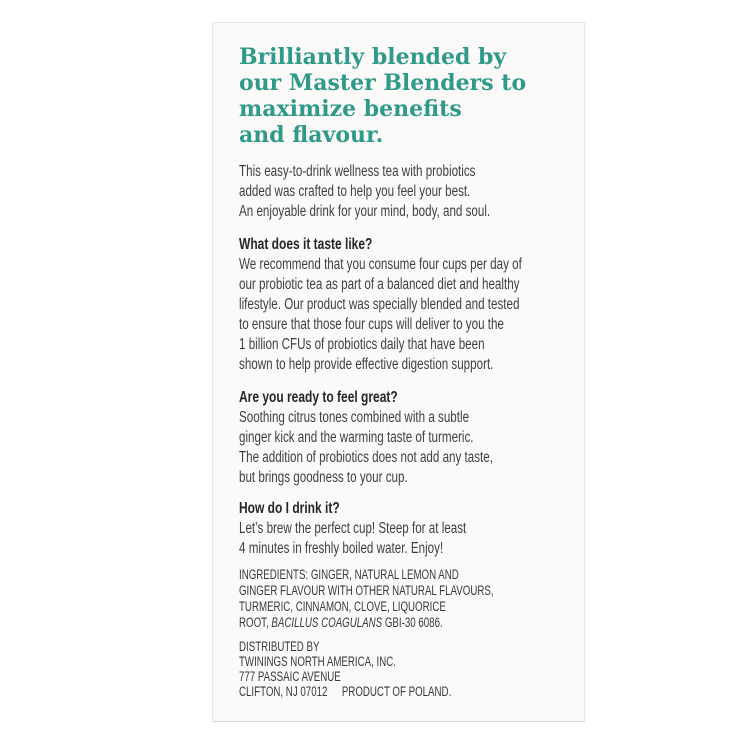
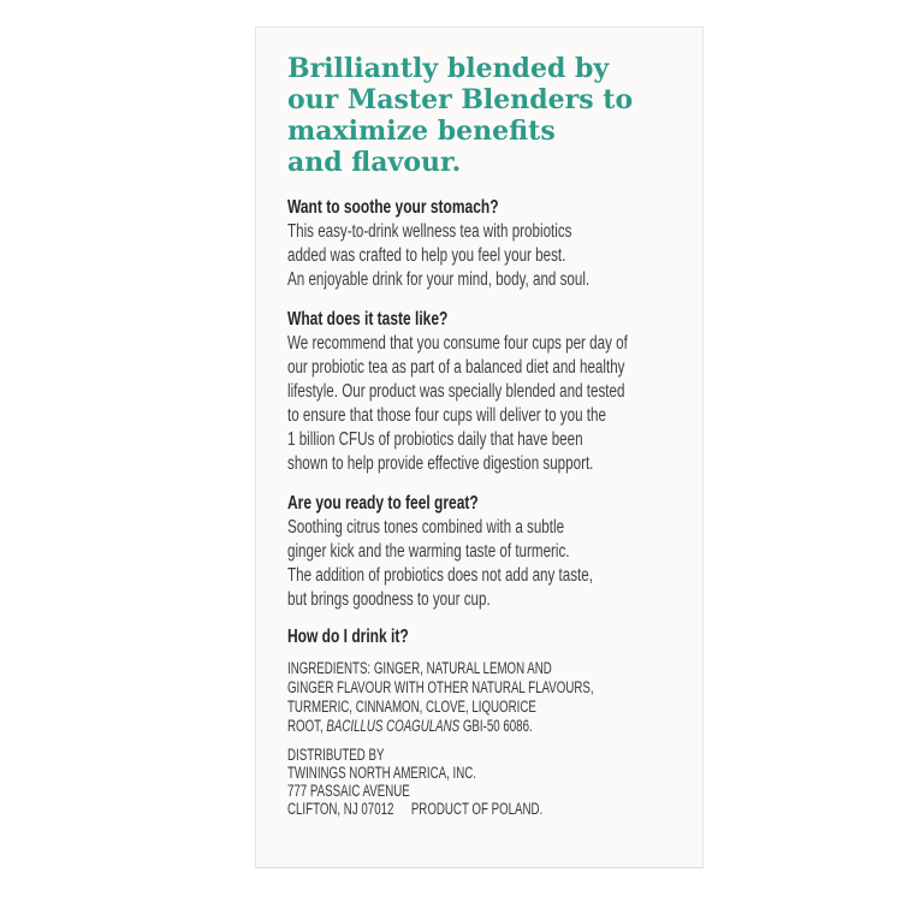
  Brilliantly blended by
  our Master Blenders to
  maximize benefits
  and flavour.
+ Want to soothe your stomach?
  This easy-to-drink wellness tea with probiotics
  added was crafted to help you feel your best.
  An enjoyable drink for your mind, body, and soul.
  What does it taste like?
  We recommend that you consume four cups per day of
  our probiotic tea as part of a balanced diet and healthy
  lifestyle. Our product was specially blended and tested
  to ensure that those four cups will deliver to you the
  1 billion CFUs of probiotics daily that have been
  shown to help provide effective digestion support.
  Are you ready to feel great?
  Soothing citrus tones combined with a subtle
  ginger kick and the warming taste of turmeric.
  The addition of probiotics does not add any taste,
  but brings goodness to your cup.
  How do I drink it?
- Let’s brew the perfect cup! Steep for at least
- 4 minutes in freshly boiled water. Enjoy!
  INGREDIENTS: GINGER, NATURAL LEMON AND
  GINGER FLAVOUR WITH OTHER NATURAL FLAVOURS,
  TURMERIC, CINNAMON, CLOVE, LIQUORICE
- ROOT, BACILLUS COAGULANS GBI-30 6086.
+ ROOT, BACILLUS COAGULANS GBI-50 6086.
  DISTRIBUTED BY
  TWININGS NORTH AMERICA, INC.
  777 PASSAIC AVENUE
  CLIFTON, NJ 07012 PRODUCT OF POLAND.
